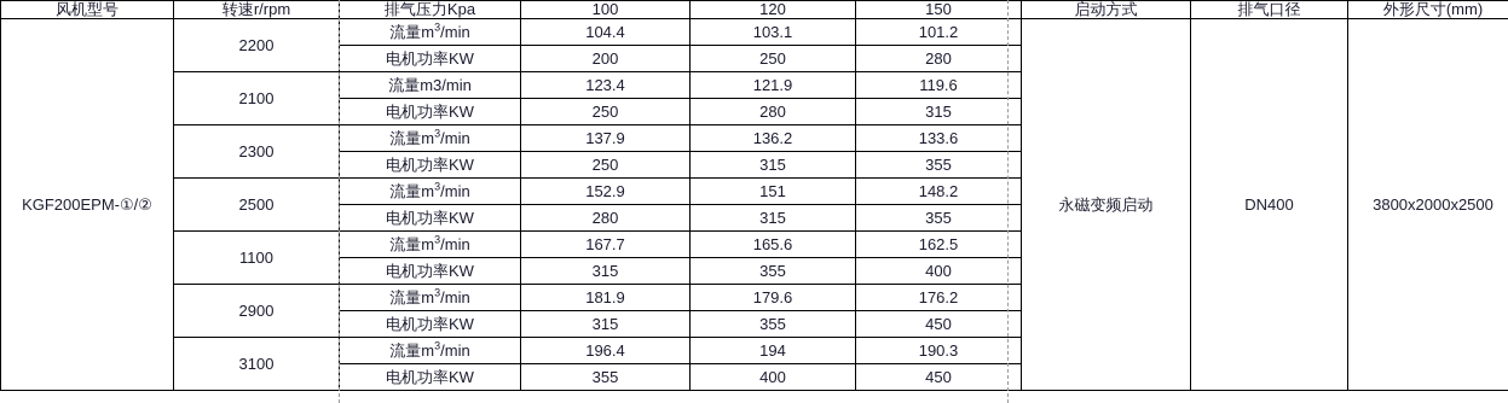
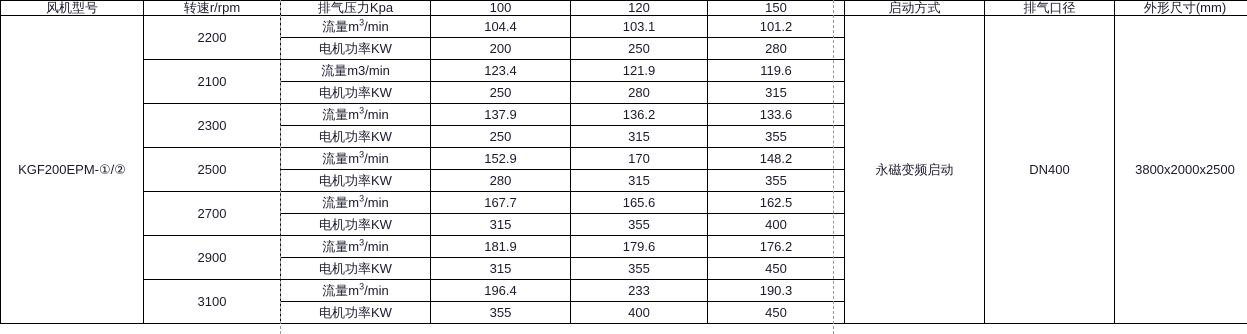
  风机型号	转速r/rpm	排气压力Kpa	100	120	150	启动方式	排气口径	外形尺寸(mm)
  KGF200EPM-①/②	2200	流量m3/min	104.4	103.1	101.2	永磁变频启动	DN400	3800x2000x2500
  电机功率KW	200	250	280
  2100	流量m3/min	123.4	121.9	119.6
  电机功率KW	250	280	315
  2300	流量m3/min	137.9	136.2	133.6
  电机功率KW	250	315	355
- 2500	流量m3/min	152.9	151	148.2
+ 2500	流量m3/min	152.9	170	148.2
  电机功率KW	280	315	355
- 1100	流量m3/min	167.7	165.6	162.5
+ 2700	流量m3/min	167.7	165.6	162.5
  电机功率KW	315	355	400
  2900	流量m3/min	181.9	179.6	176.2
  电机功率KW	315	355	450
- 3100	流量m3/min	196.4	194	190.3
+ 3100	流量m3/min	196.4	233	190.3
  电机功率KW	355	400	450
